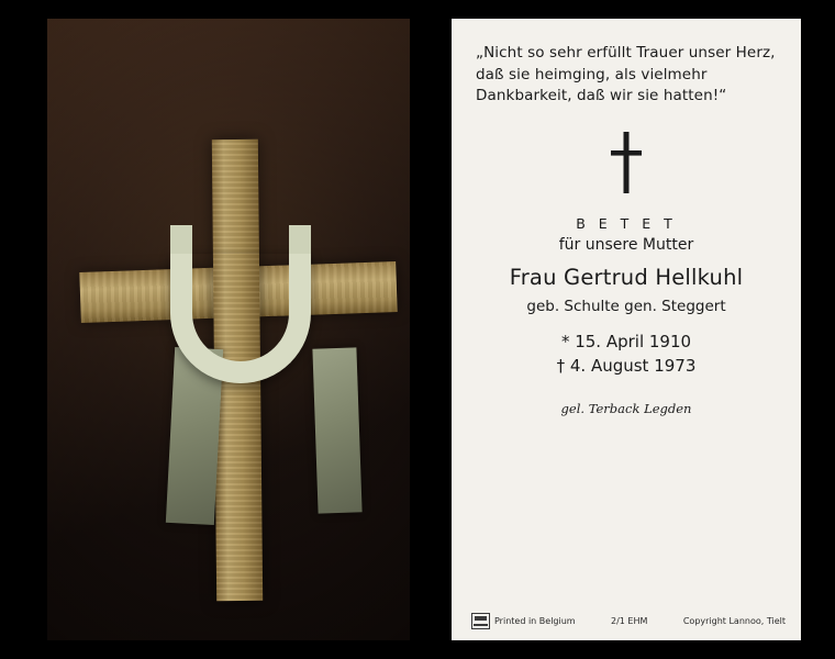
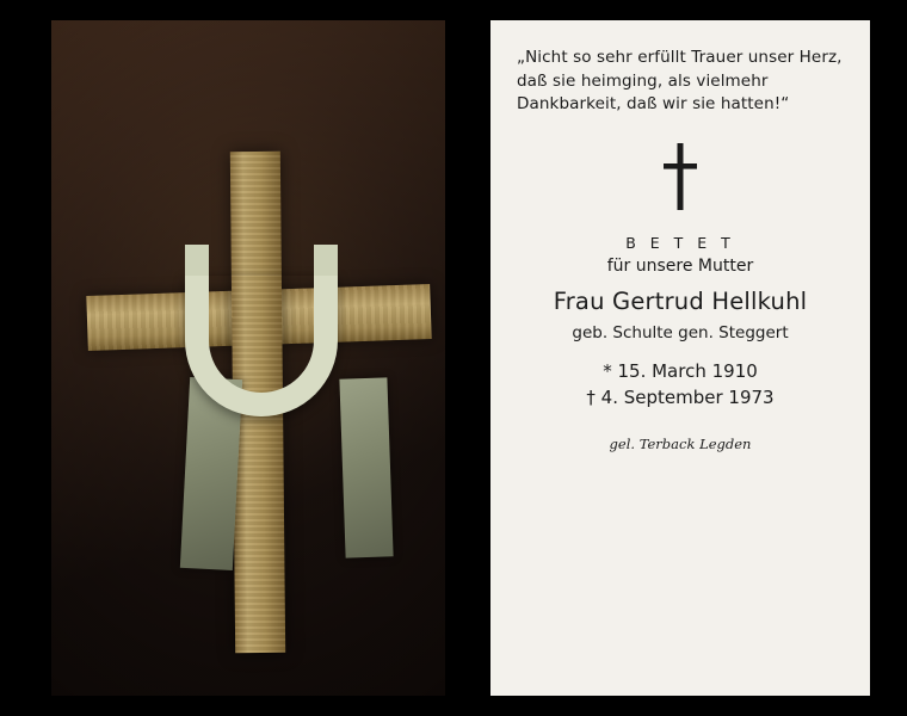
  „Nicht so sehr erfüllt Trauer unser Herz, daß sie heimging, als vielmehr Dankbarkeit, daß wir sie hatten!“
  B E T E T
  für unsere Mutter
  Frau Gertrud Hellkuhl
  geb. Schulte gen. Steggert
- * 15. April 1910
+ * 15. March 1910
- † 4. August 1973
+ † 4. September 1973
  gel. Terback Legden
- Printed in Belgium
- 2/1 EHM
- Copyright Lannoo, Tielt
